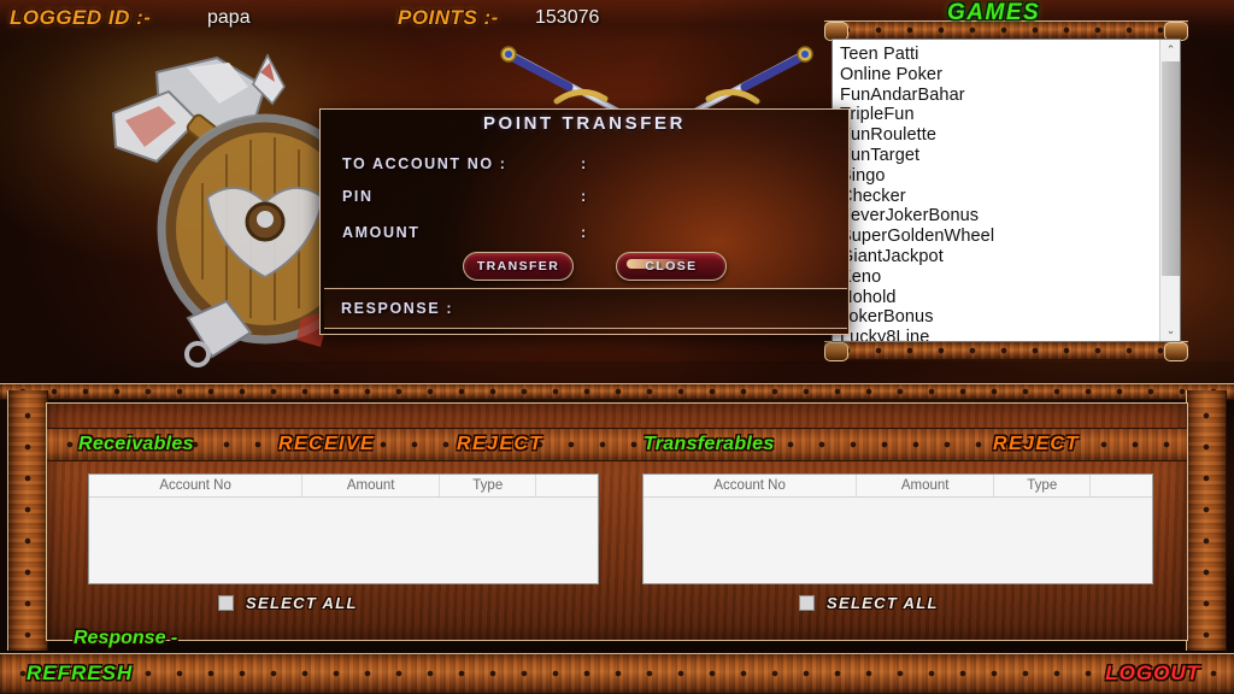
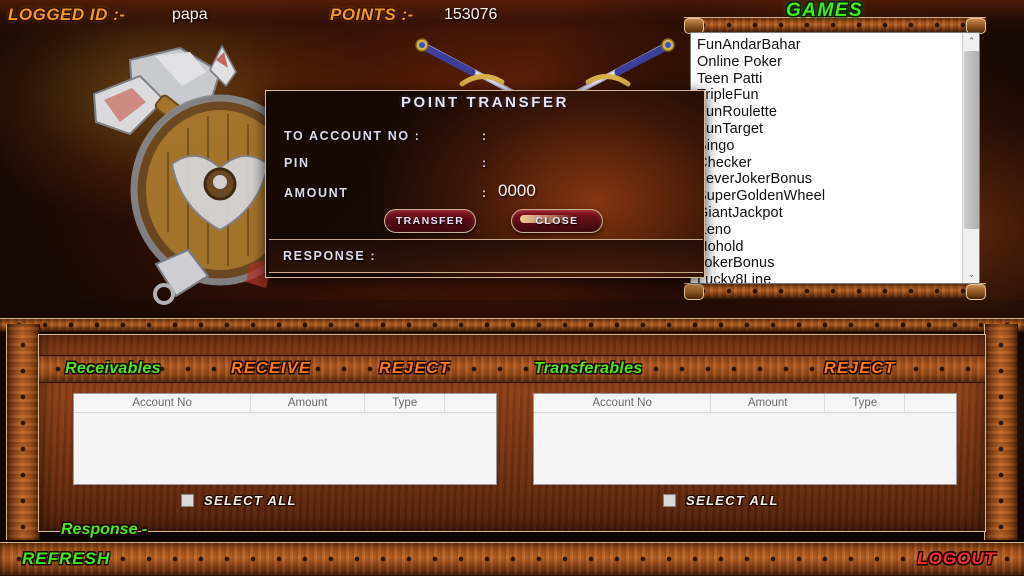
  LOGGED ID :-
  papa
  POINTS :-
  153076
  GAMES
- Teen Patti
+ FunAndarBahar
  Online Poker
- FunAndarBahar
+ Teen Patti
  ripleFun
  unRoulette
  unTarget
  ingo
  hecker
  everJokerBonus
  uperGoldenWheel
  iantJackpot
  eno
  ohold
  okerBonus
  Lucky8Line
  ⌃
  ⌄
  POINT TRANSFER
  TO ACCOUNT NO :
  :
  PIN
  :
  AMOUNT
  :
+ 0000
  TRANSFER
  CLOSE
  RESPONSE :
  Receivables
  RECEIVE
  REJECT
  Transferables
  REJECT
  Account No
  Amount
  Type
  Account No
  Amount
  Type
  SELECT ALL
  SELECT ALL
  Response -
  REFRESH
  LOGOUT
